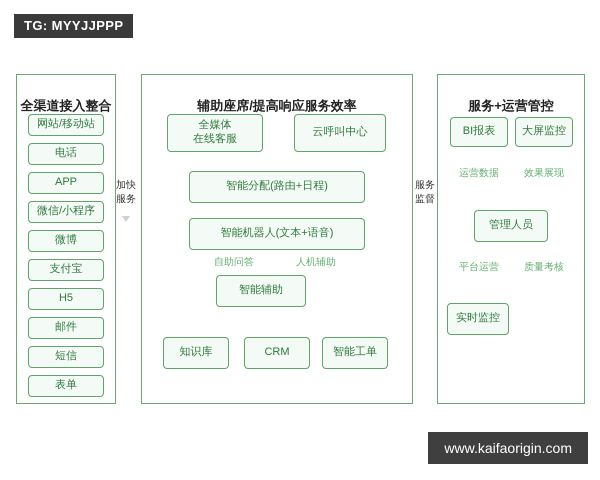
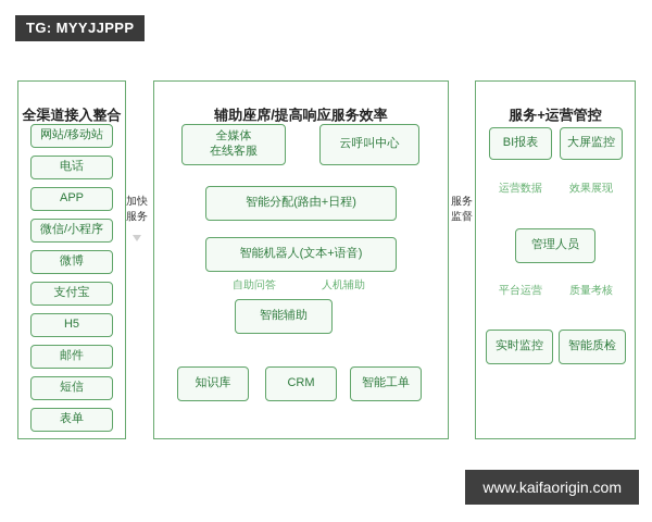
  TG: MYYJJPPP
  全渠道接入整合
  网站/移动站
  电话
  APP
  微信/小程序
  微博
  支付宝
  H5
  邮件
  短信
  表单
  加快
  服务
  辅助座席/提高响应服务效率
  全媒体
  在线客服
  云呼叫中心
  智能分配(路由+日程)
  智能机器人(文本+语音)
  自助问答
  人机辅助
  智能辅助
  知识库
  CRM
  智能工单
  服务
  监督
  服务+运营管控
  BI报表
  大屏监控
  运营数据
  效果展现
  管理人员
  平台运营
  质量考核
  实时监控
+ 智能质检
  www.kaifaorigin.com
